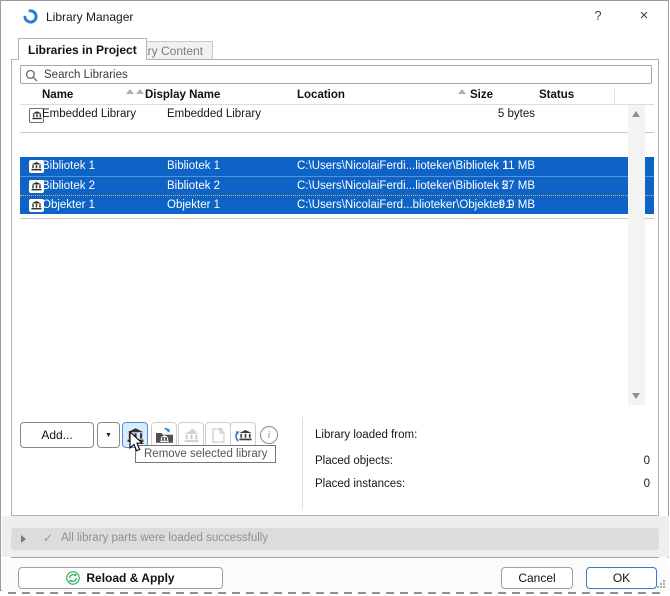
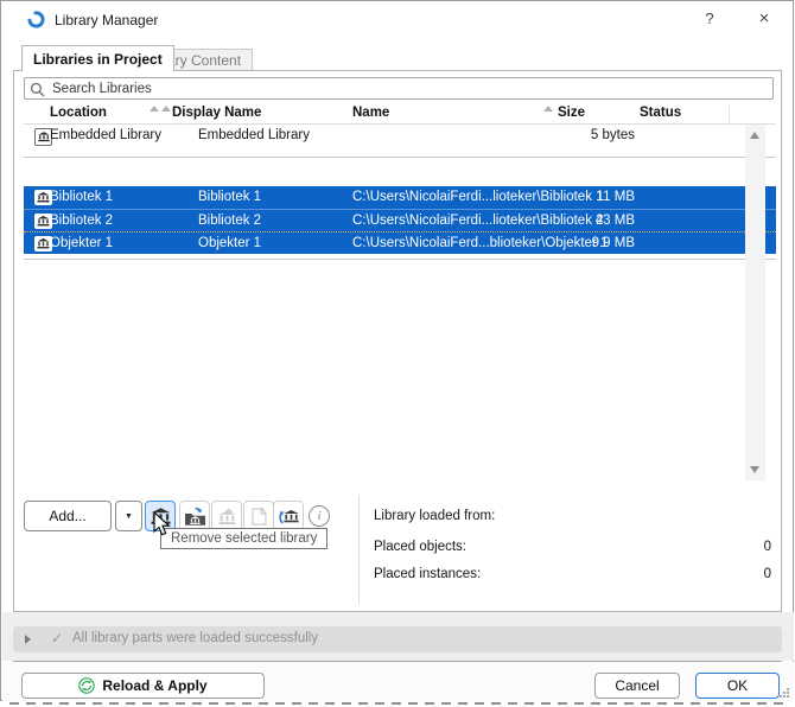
  Library Manager
  ?
  ×
  Libraries in Project
  Search Libraries
- Name
+ Location
  Display Name
- Location
+ Name
  Size
  Status
  Embedded Library
  Embedded Library
  5 bytes
  Bibliotek 1
  Bibliotek 1
  C:\Users\NicolaiFerdi...lioteker\Bibliotek 1
  11 MB
  Bibliotek 2
  Bibliotek 2
  C:\Users\NicolaiFerdi...lioteker\Bibliotek 2
- 57 MB
+ 43 MB
  Objekter 1
  Objekter 1
  C:\Users\NicolaiFerd...blioteker\Objekter 1
  9.9 MB
  Add...
  i
  Remove selected library
  Library loaded from:
  Placed objects:
  0
  Placed instances:
  0
  ✓
  All library parts were loaded successfully
  Reload & Apply
  Cancel
  OK
